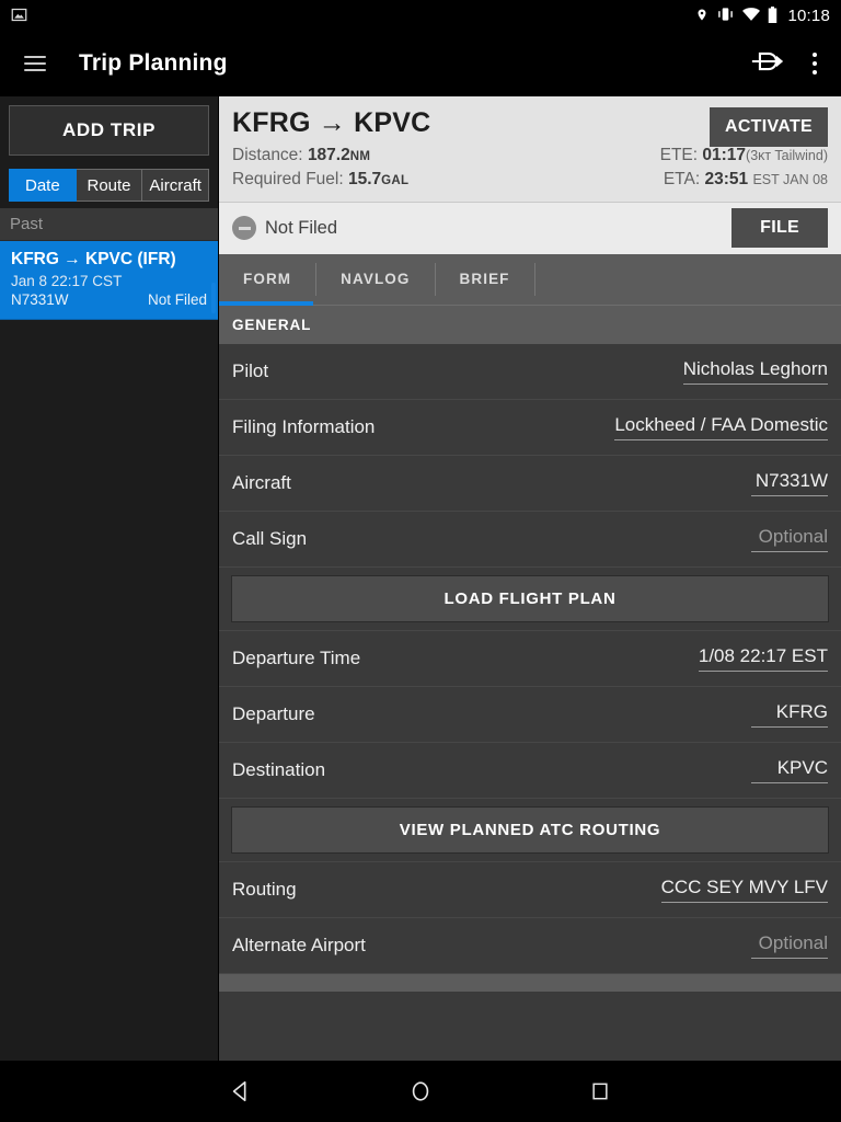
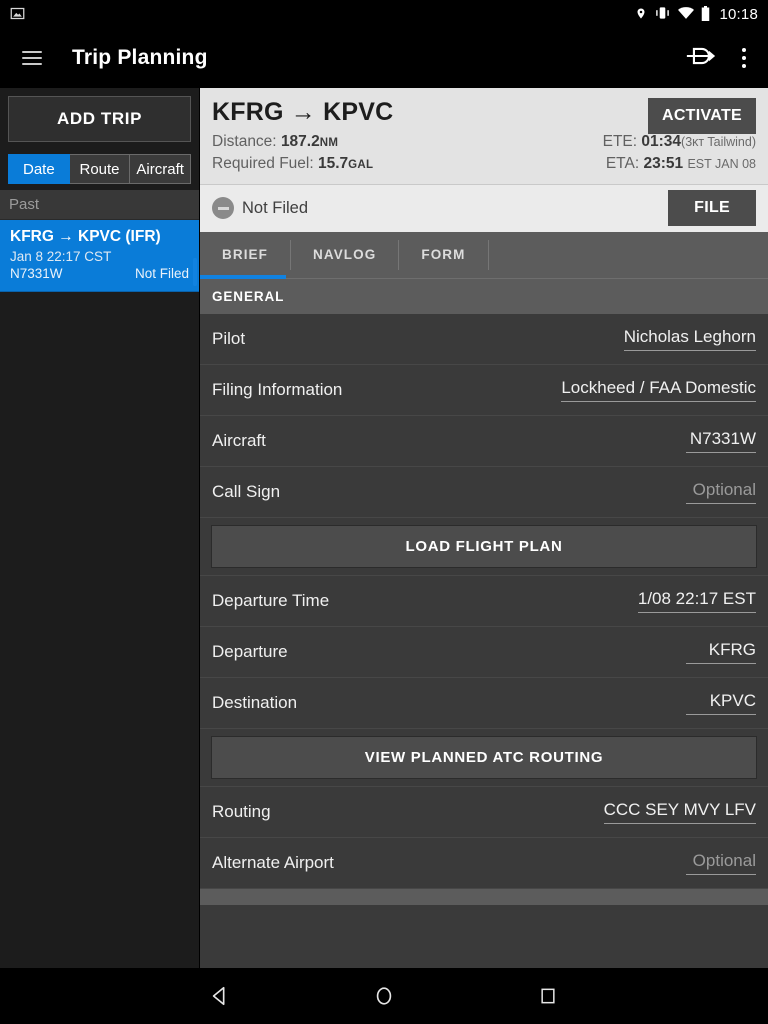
  10:18
  Trip Planning
  ADD TRIP
  Date
  Route
  Aircraft
  Past
  KFRG → KPVC (IFR)
  Jan 8 22:17 CST
  N7331W
  Not Filed
  KFRG → KPVC
  ACTIVATE
  Distance: 187.2NM
  Required Fuel: 15.7GAL
- ETE: 01:17(3ᴋᴛ Tailwind)
+ ETE: 01:34(3ᴋᴛ Tailwind)
  ETA: 23:51 EST JAN 08
  Not Filed
  FILE
- FORM
+ BRIEF
  NAVLOG
- BRIEF
+ FORM
  GENERAL
  Pilot
  Nicholas Leghorn
  Filing Information
  Lockheed / FAA Domestic
  Aircraft
  N7331W
  Call Sign
  Optional
  LOAD FLIGHT PLAN
  Departure Time
  1/08 22:17 EST
  Departure
  KFRG
  Destination
  KPVC
  VIEW PLANNED ATC ROUTING
  Routing
  CCC SEY MVY LFV
  Alternate Airport
  Optional
